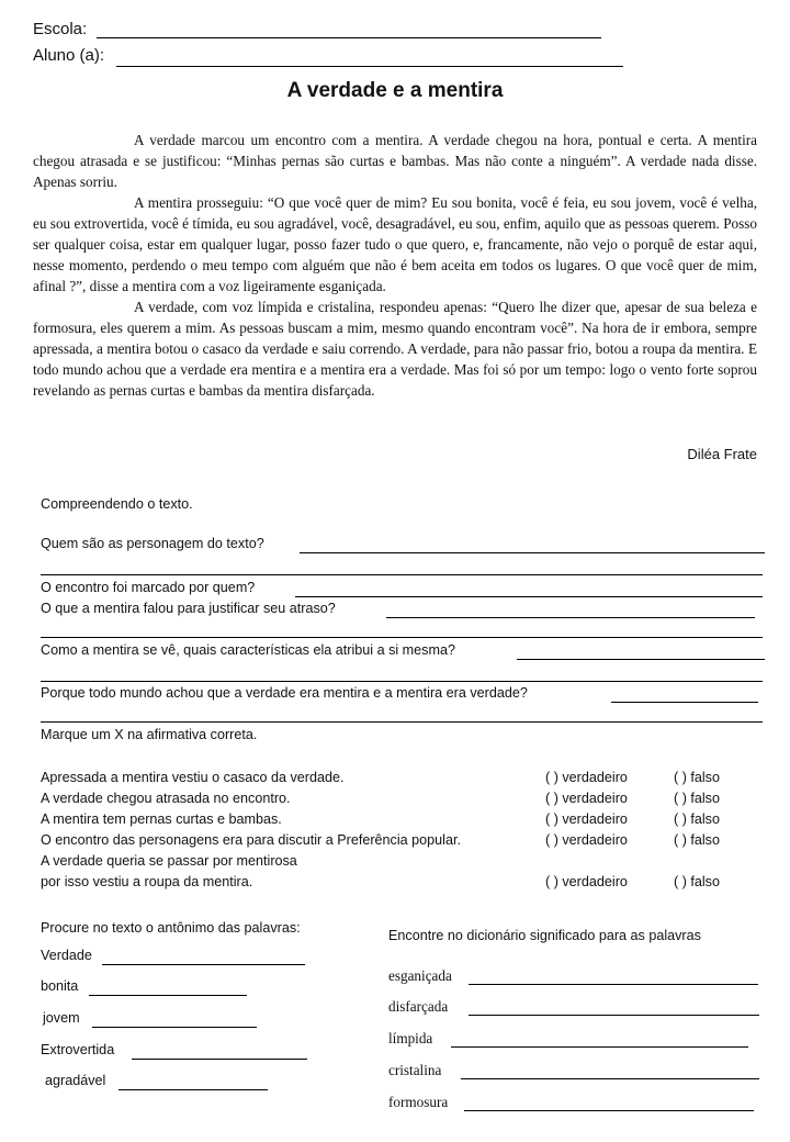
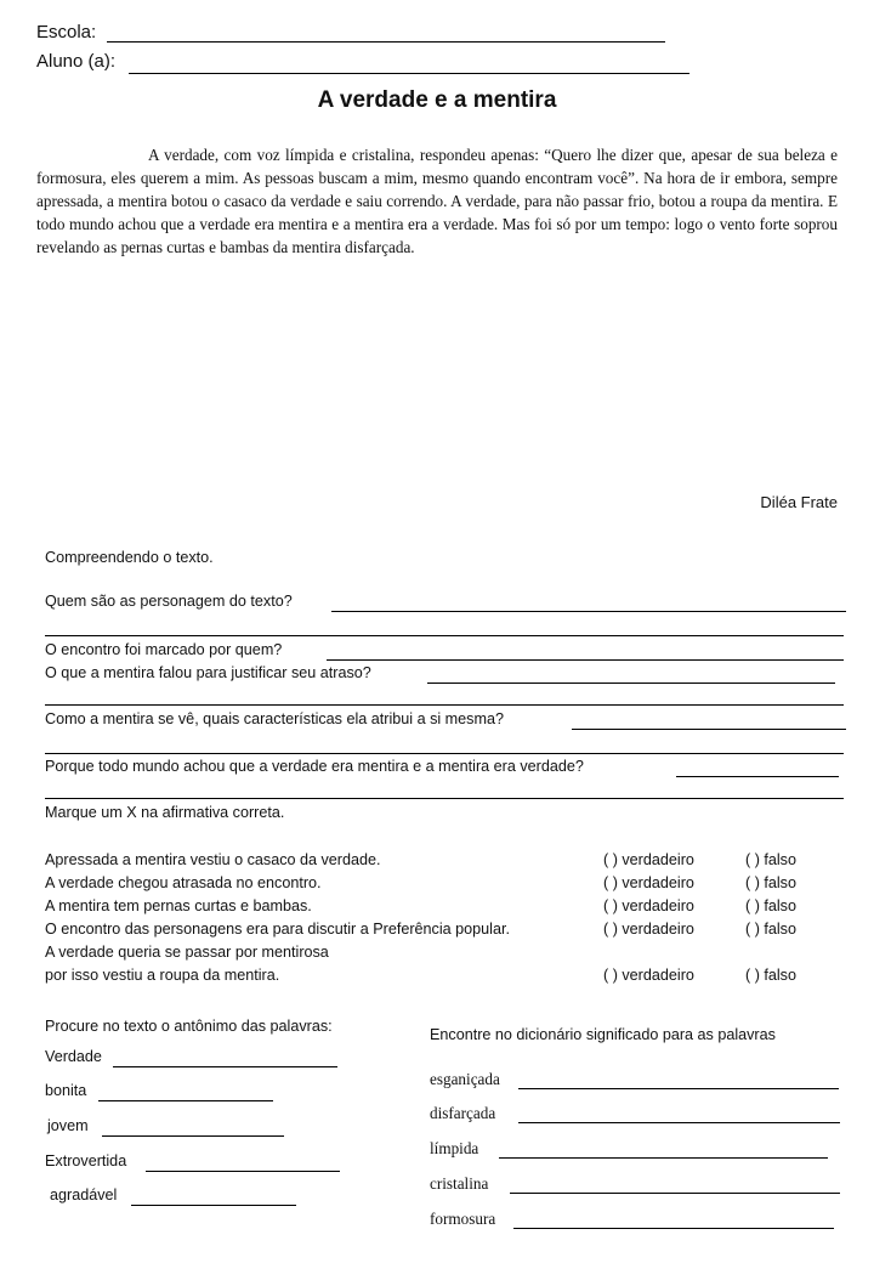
  Escola:
  Aluno (a):
  A verdade e a mentira
- A verdade marcou um encontro com a mentira. A verdade chegou na hora, pontual e certa. A mentira chegou atrasada e se justificou: “Minhas pernas são curtas e bambas. Mas não conte a ninguém”. A verdade nada disse. Apenas sorriu.
- A mentira prosseguiu: “O que você quer de mim? Eu sou bonita, você é feia, eu sou jovem, você é velha, eu sou extrovertida, você é tímida, eu sou agradável, você, desagradável, eu sou, enfim, aquilo que as pessoas querem. Posso ser qualquer coisa, estar em qualquer lugar, posso fazer tudo o que quero, e, francamente, não vejo o porquê de estar aqui, nesse momento, perdendo o meu tempo com alguém que não é bem aceita em todos os lugares. O que você quer de mim, afinal ?”, disse a mentira com a voz ligeiramente esganiçada.
  A verdade, com voz límpida e cristalina, respondeu apenas: “Quero lhe dizer que, apesar de sua beleza e formosura, eles querem a mim. As pessoas buscam a mim, mesmo quando encontram você”. Na hora de ir embora, sempre apressada, a mentira botou o casaco da verdade e saiu correndo. A verdade, para não passar frio, botou a roupa da mentira. E todo mundo achou que a verdade era mentira e a mentira era a verdade. Mas foi só por um tempo: logo o vento forte soprou revelando as pernas curtas e bambas da mentira disfarçada.
  Diléa Frate
  Compreendendo o texto.
  Quem são as personagem do texto?
  O encontro foi marcado por quem?
  O que a mentira falou para justificar seu atraso?
  Como a mentira se vê, quais características ela atribui a si mesma?
  Porque todo mundo achou que a verdade era mentira e a mentira era verdade?
  Marque um X na afirmativa correta.
  Apressada a mentira vestiu o casaco da verdade.
  ( ) verdadeiro
  ( ) falso
  A verdade chegou atrasada no encontro.
  ( ) verdadeiro
  ( ) falso
  A mentira tem pernas curtas e bambas.
  ( ) verdadeiro
  ( ) falso
  O encontro das personagens era para discutir a Preferência popular.
  ( ) verdadeiro
  ( ) falso
  A verdade queria se passar por mentirosa
  por isso vestiu a roupa da mentira.
  ( ) verdadeiro
  ( ) falso
  Procure no texto o antônimo das palavras:
  Verdade
  bonita
  jovem
  Extrovertida
  agradável
  Encontre no dicionário significado para as palavras
  esganiçada
  disfarçada
  límpida
  cristalina
  formosura
